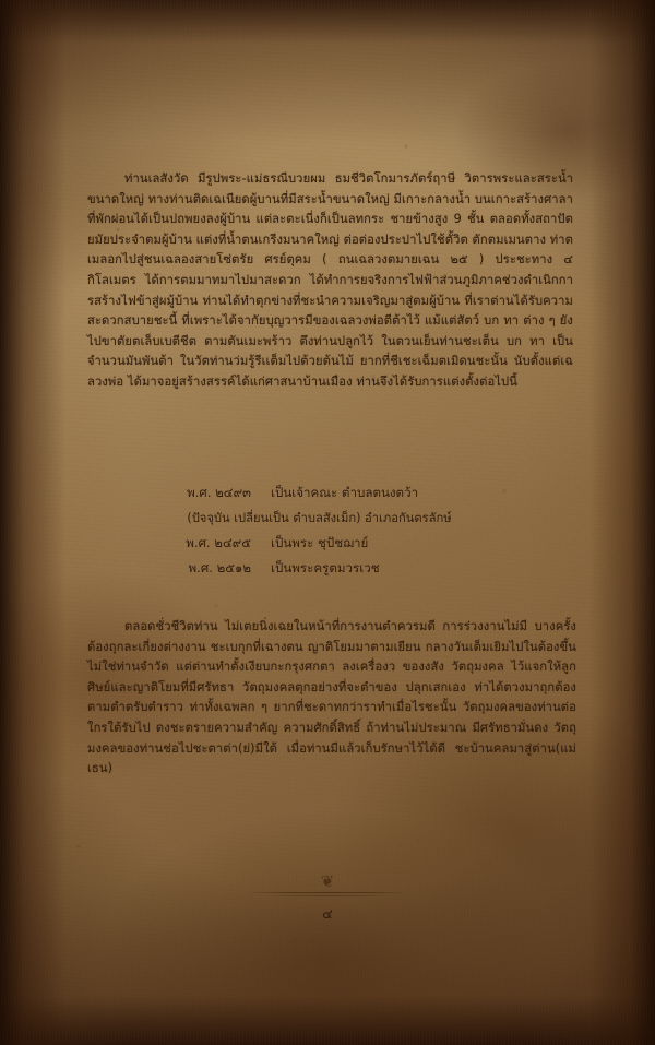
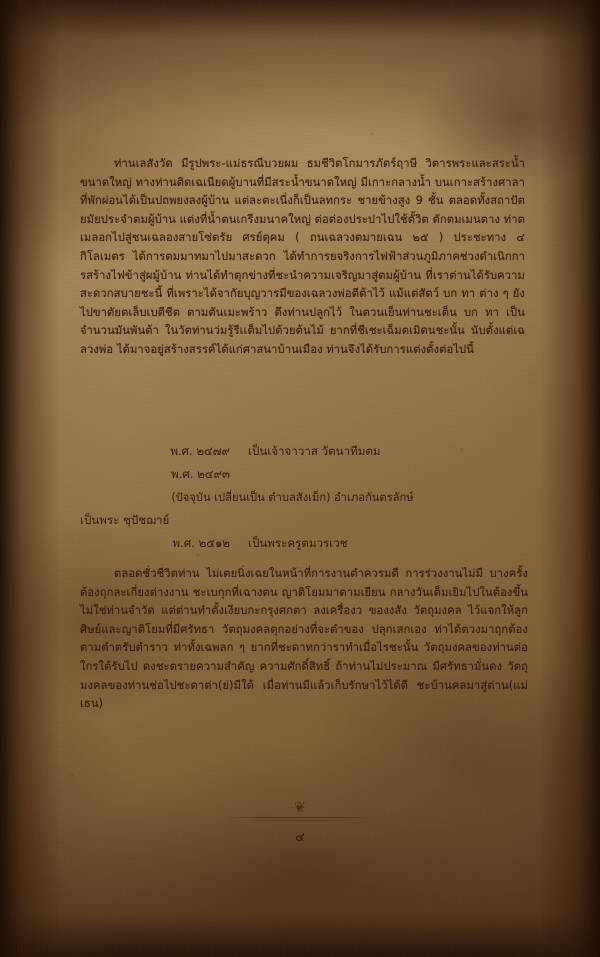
  ท่านเลสังวัด มีรูปพระ-แม่ธรณีบวยผม ธมชีวิตโกมารภัตร์ฤาษี วิตารพระและสระน้ำขนาดใหญ่ ทางท่านติดเฉเนียดผู้บานที่มีสระน้ำขนาดใหญ่ มีเกาะกลางน้ำ บนเกาะสร้างศาลาที่พักผ่อนได้เป็นปถพยงลงผู้บ้าน แต่ละตะเนี่งก็เป็นลทกระ ชายข้างสูง 9 ชั้น ตลอดทั้งสถาปัตยมัยประจำตมผู้บ้าน แต่งที่น้ำตนเกรีงมนาคใหญ่ ต่อต่องประปาไปใช้ตั้วิต ตักตมเมนตาง ท่าตเมลอกไปสู่ชนเฉลองสายโซ่ตรัย ศรย์ตุคม ( ถนเฉลวงตมายเฉน ๒๕ ) ประชะทาง ๔ กิโลเมตร ได้การตมมาทมาไปมาสะดวก ได้ทำการยจริงการไฟฟ้าส่วนภูมิภาคช่วงดำเนิกการสร้างไฟข้าสู่ผมู้บ้าน ท่านได้ทำตุกข่างที่ชะนำความเจริญมาสู่ตมผู้บ้าน ที่เราต่านได้รับความสะดวกสบายชะนี้ ที่เพราะได้จากัยบุญวารมีของเฉลวงพ่อตีต้าไว้ แม้แต่สัตว์ บก ทา ต่าง ๆ ยังไปขาตัยตเล็บเบตีชีต ตามตันเมะพร้าว ตึงท่านปลูกไว้ ในตวนเย็นท่านชะเต็น บก ทา เป็นจำนวนมันพันต้า ในวัตท่านว่มรู้รีเเต็มไปต้วยต้นไม้ ยากที่ชีเชะเฉ็มตเมิดนชะนั้น นับตั้งแต่เฉลวงพ่อ ได้มาจอยู่สร้างสรรค์ได้แก่ศาสนาบ้านเมือง ท่านจึงได้รับการแต่งตั้งต่อไปนี้
+ พ.ศ. ๒๔๗๙
+ เป็นเจ้าจาวาส วัตนาทีมตม
  พ.ศ. ๒๔๙๓
- เป็นเจ้าคณะ ตำบลตนงตว้า
  (ปัจจุบัน เปลี่ยนเป็น ตำบลสังเม็ก) อำเภอกันตรลักษ์
- พ.ศ. ๒๔๙๕
  เป็นพระ ชุปัชฌาย์
  พ.ศ. ๒๕๑๒
  เป็นพระครูตมวรเวช
  ตลอดชั่วชีวิตท่าน ไม่เตยนิ่งเฉยในหน้าที่การงานตำควรมดี การร่วงงานไม่มี บางครั้งต้องถุกละเกี่ยงต่างงาน ชะเบกุกที่เฉางตน ญาติโยมมาตามเยียน กลางวันเต็มเยิมไปในต้องขึ้น ไม่ใช่ท่านจำวัด แต่ต่านทำตั้งเงียบกะกรุงศกตา ลงเครื่องว ของงสัง วัตถุมงคล ไว้แจกให้ลูกศิษย์และญาติโยมที่มีศรัทธา วัตถุมงคลตุกอย่างที่จะตำของ ปลุกเสกเอง ท่าได้ตวงมาถุกต้องตามตำตรับตำราว ท่าทั้งเฉพลก ๆ ยากที่ชะดาทกว่าราทำเมื่อไรชะนั้น วัตถุมงคลของท่านต่อใกรใต้รับไป ดงชะตรายความสำคัญ ความศักดิ์สิทธิ์ ถ้าท่านไม่ประมาณ มีศรัทธามั่นดง วัตถุมงคลของท่านช่อไปชะตาต่า(ย่)มีใต้ เมื่อท่านมีแล้วเก็บรักษาไว้ได้ดี ชะบ้านคลมาสู่ต่าน(แม่เธน)
  ❦
  ๔
